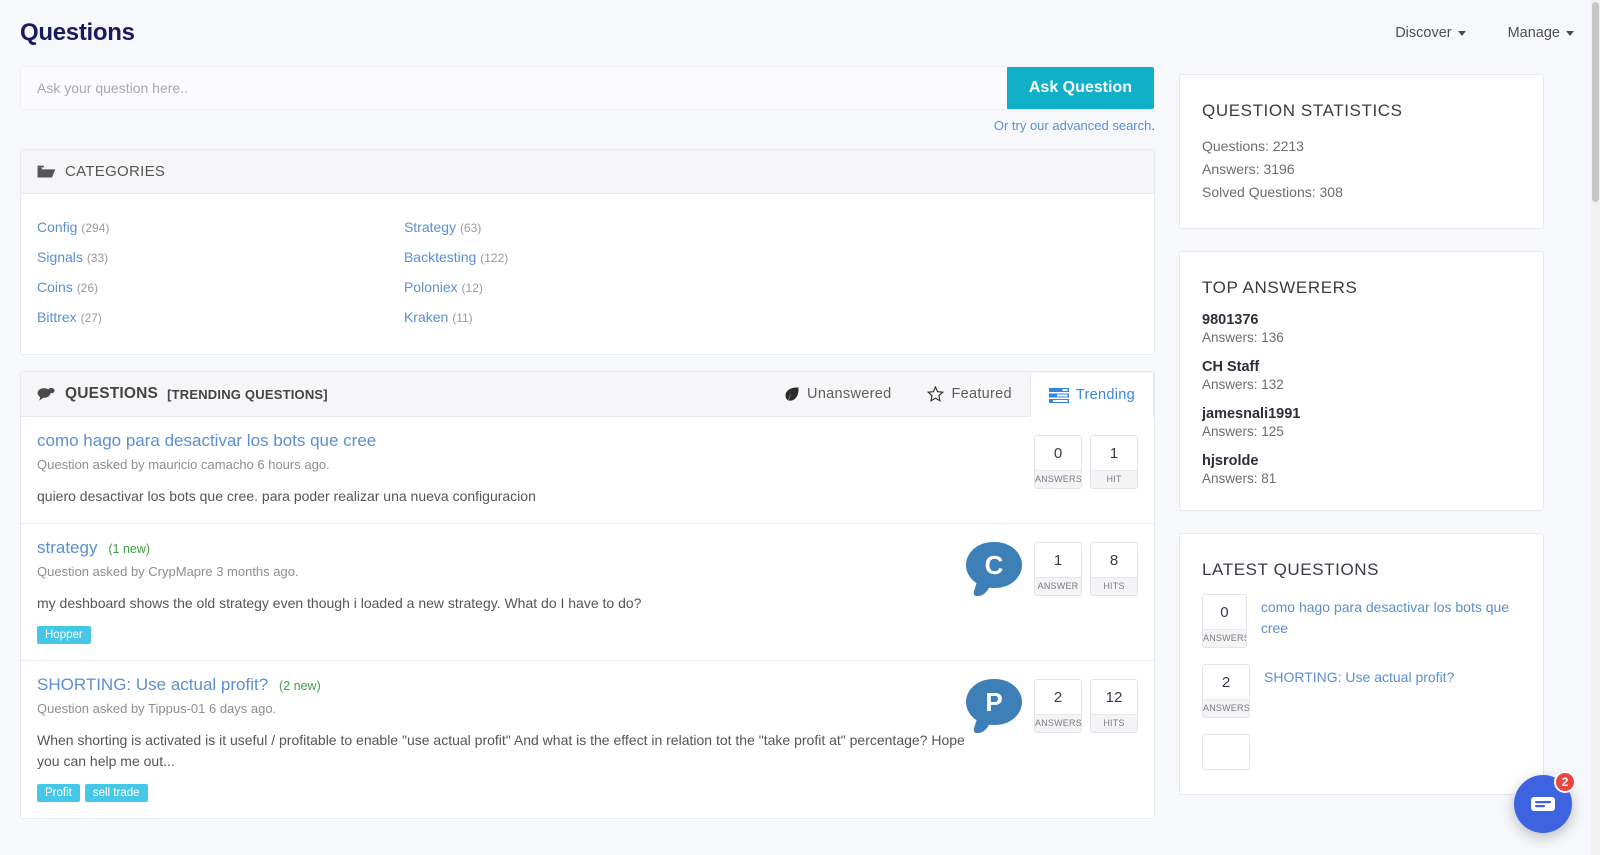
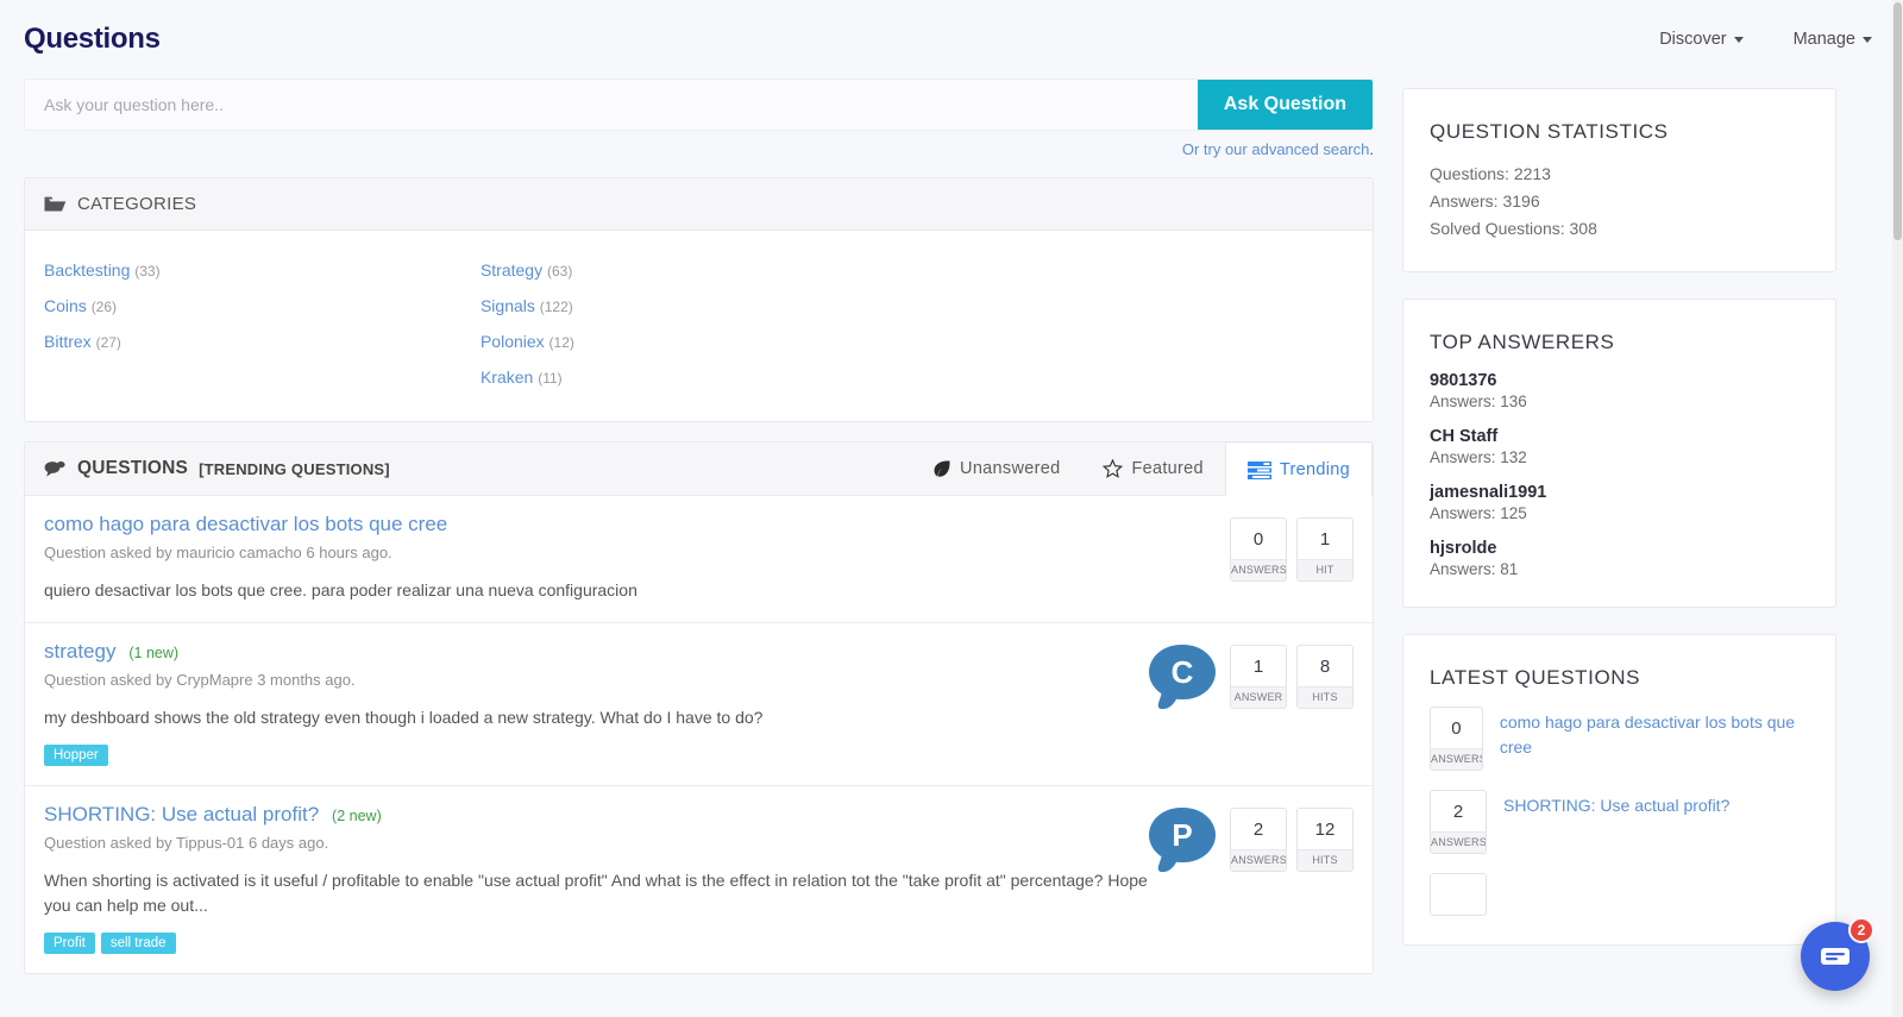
  Questions
  Discover
  Manage
  Ask your question here..
  Ask Question
  Or try our advanced search.
  CATEGORIES
- Config (294)
- Signals (33)
+ Backtesting (33)
  Coins (26)
  Bittrex (27)
  Strategy (63)
- Backtesting (122)
+ Signals (122)
  Poloniex (12)
  Kraken (11)
  QUESTIONS
  [TRENDING QUESTIONS]
  Unanswered
  Featured
  Trending
  como hago para desactivar los bots que cree
  Question asked by mauricio camacho 6 hours ago.
  quiero desactivar los bots que cree. para poder realizar una nueva configuracion
  0
  ANSWERS
  1
  HIT
  strategy (1 new)
  Question asked by CrypMapre 3 months ago.
  my deshboard shows the old strategy even though i loaded a new strategy. What do I have to do?
  Hopper
  C
  1
  ANSWER
  8
  HITS
  SHORTING: Use actual profit? (2 new)
  Question asked by Tippus-01 6 days ago.
  When shorting is activated is it useful / profitable to enable "use actual profit" And what is the effect in relation tot the "take profit at" percentage? Hope you can help me out...
  Profit
  sell trade
  P
  2
  ANSWERS
  12
  HITS
  QUESTION STATISTICS
  Questions: 2213
  Answers: 3196
  Solved Questions: 308
  TOP ANSWERERS
  9801376
  Answers: 136
  CH Staff
  Answers: 132
  jamesnali1991
  Answers: 125
  hjsrolde
  Answers: 81
  LATEST QUESTIONS
  0
  ANSWER
  como hago para desactivar los bots que cree
  2
  ANSWERS
  SHORTING: Use actual profit?
  2
